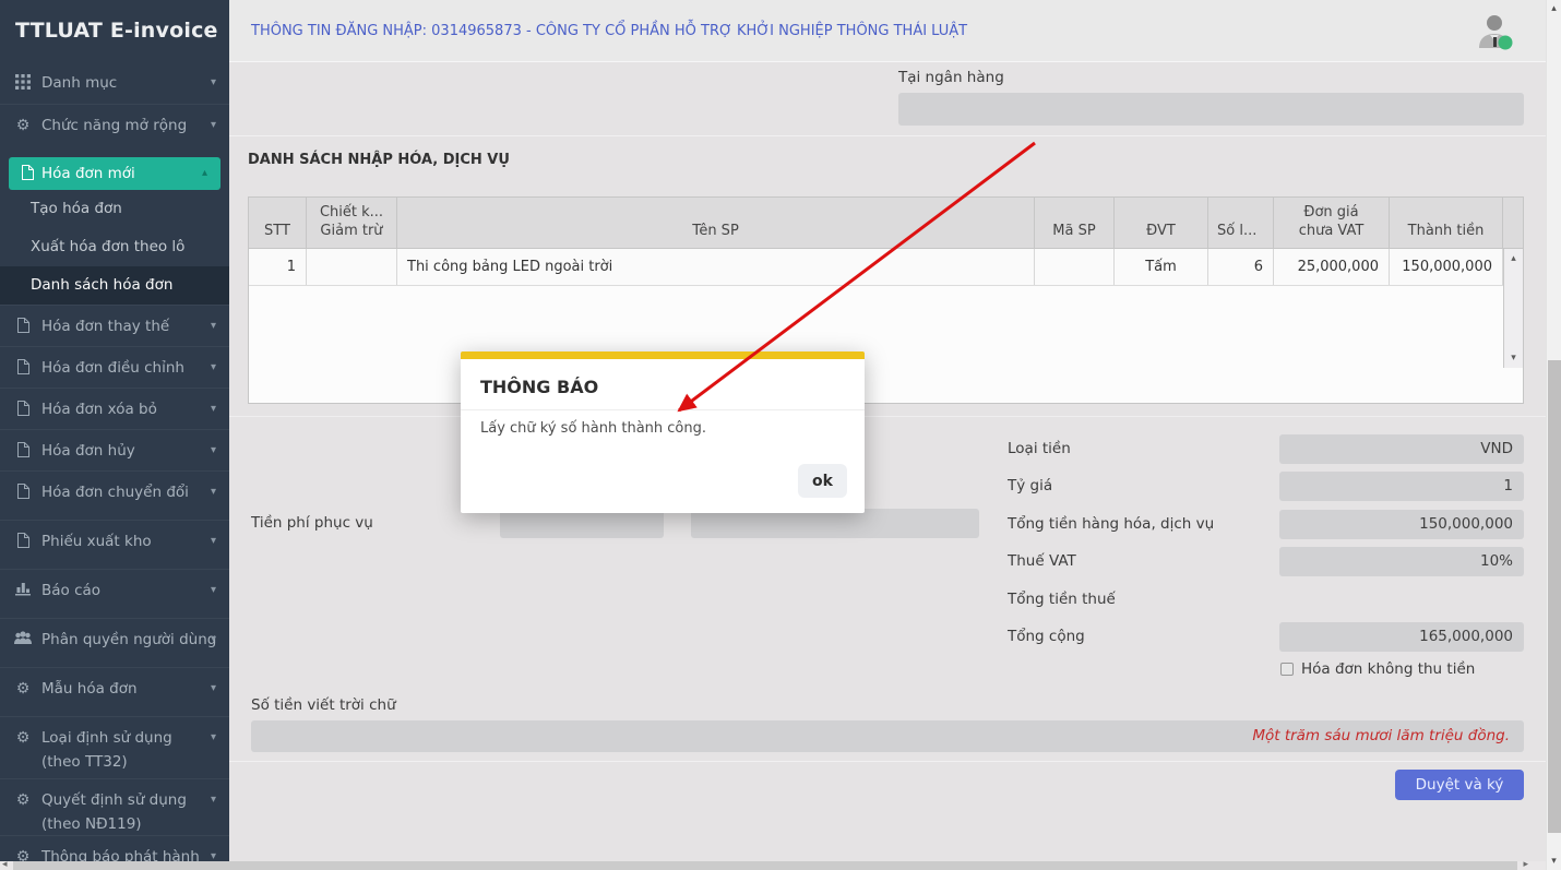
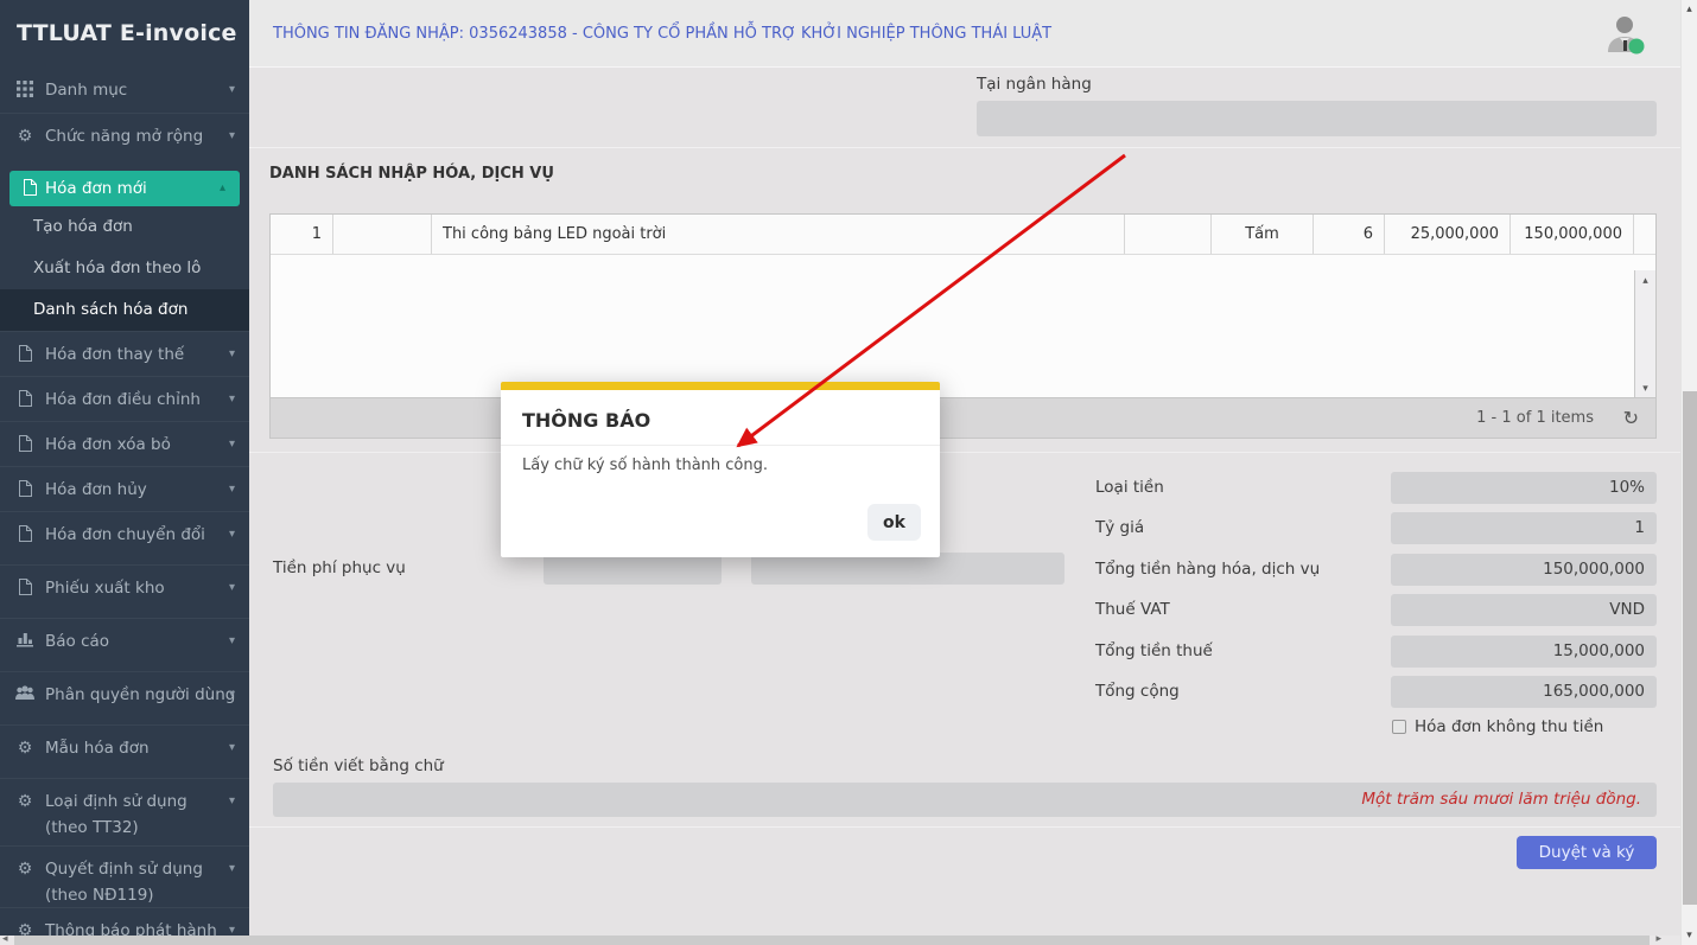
  TTLUAT E-invoice
  Danh mục
  ▾
  ⚙
  Chức năng mở rộng
  ▾
  Hóa đơn mới
  ▴
  Tạo hóa đơn
  Xuất hóa đơn theo lô
  Danh sách hóa đơn
  Hóa đơn thay thế
  ▾
  Hóa đơn điều chỉnh
  ▾
  Hóa đơn xóa bỏ
  ▾
  Hóa đơn hủy
  ▾
  Hóa đơn chuyển đổi
  ▾
  Phiếu xuất kho
  ▾
  Báo cáo
  ▾
  Phân quyền người dù
  ▾
  ⚙
  Mẫu hóa đơn
  ▾
  ⚙
  Loại định sử dụng (theo TT32)
  ▾
  ⚙
  Quyết định sử dụng (theo NĐ119)
  ▾
  ⚙
  Thông báo phát hành
  ▾
- THÔNG TIN ĐĂNG NHẬP: 0314965873 - CÔNG TY CỔ PHẦN HỖ TRỢ KHỞI NGHIỆP THÔNG THÁI LUẬT
+ THÔNG TIN ĐĂNG NHẬP: 0356243858 - CÔNG TY CỔ PHẦN HỖ TRỢ KHỞI NGHIỆP THÔNG THÁI LUẬT
  Tại ngân hàng
  DANH SÁCH NHẬP HÓA, DỊCH VỤ
- STT
- Chiết k...
- Giảm trừ
- Tên SP
- Mã SP
- ĐVT
- Số l...
- Đơn giá
- chưa VAT
- Thành tiền
  1
  Thi công bảng LED ngoài trời
  Tấm
  6
  25,000,000
  150,000,000
  ▴
  ▾
+ 1 - 1 of 1 items
+ ↻
  Tiền phí phục vụ
  Loại tiền
- VND
+ 10%
  Tỷ giá
  1
  Tổng tiền hàng hóa, dịch vụ
  150,000,000
  Thuế VAT
- 10%
+ VND
  Tổng tiền thuế
+ 15,000,000
  Tổng cộng
  165,000,000
  Hóa đơn không thu tiền
- Số tiền viết trời chữ
+ Số tiền viết bằng chữ
  Một trăm sáu mươi lăm triệu đồng.
  Duyệt và ký
  THÔNG BÁO
  Lấy chữ ký số hành thành công.
  ok
  ▴
  ▾
  ◂
  ▸
